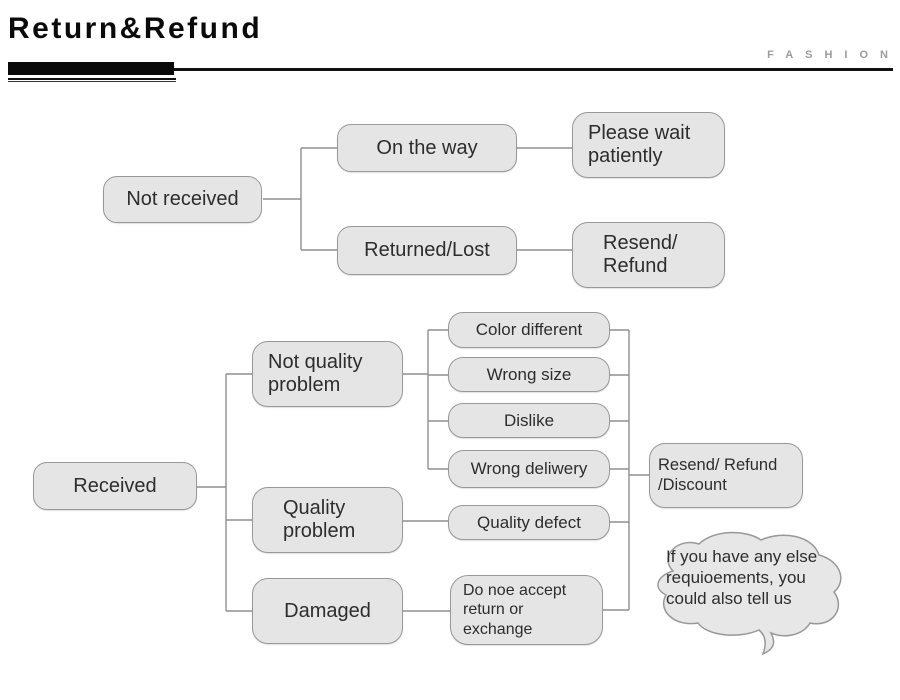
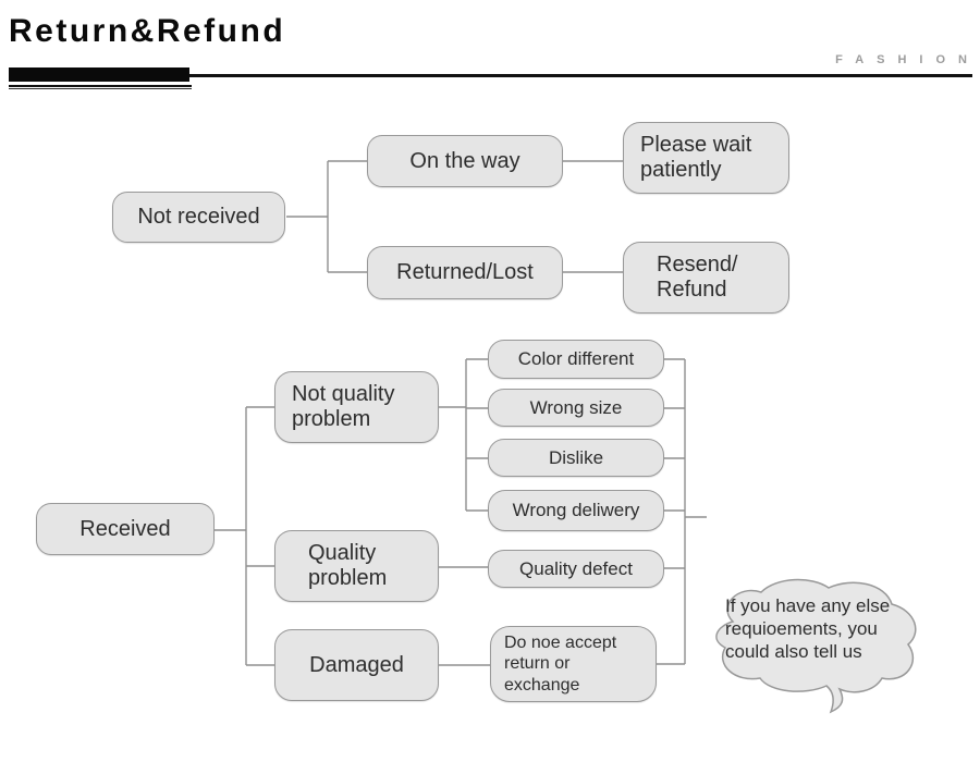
  Return&Refund
  FASHION
  Not received
  On the way
  Please wait
  patiently
  Returned/Lost
  Resend/
  Refund
  Received
  Not quality
  problem
  Quality
  problem
  Damaged
  Color different
  Wrong size
  Dislike
  Wrong deliwery
  Quality defect
  Do noe accept
  return or
  exchange
- Resend/ Refund
- /Discount
  If you have any else
  requioements, you
  could also tell us
